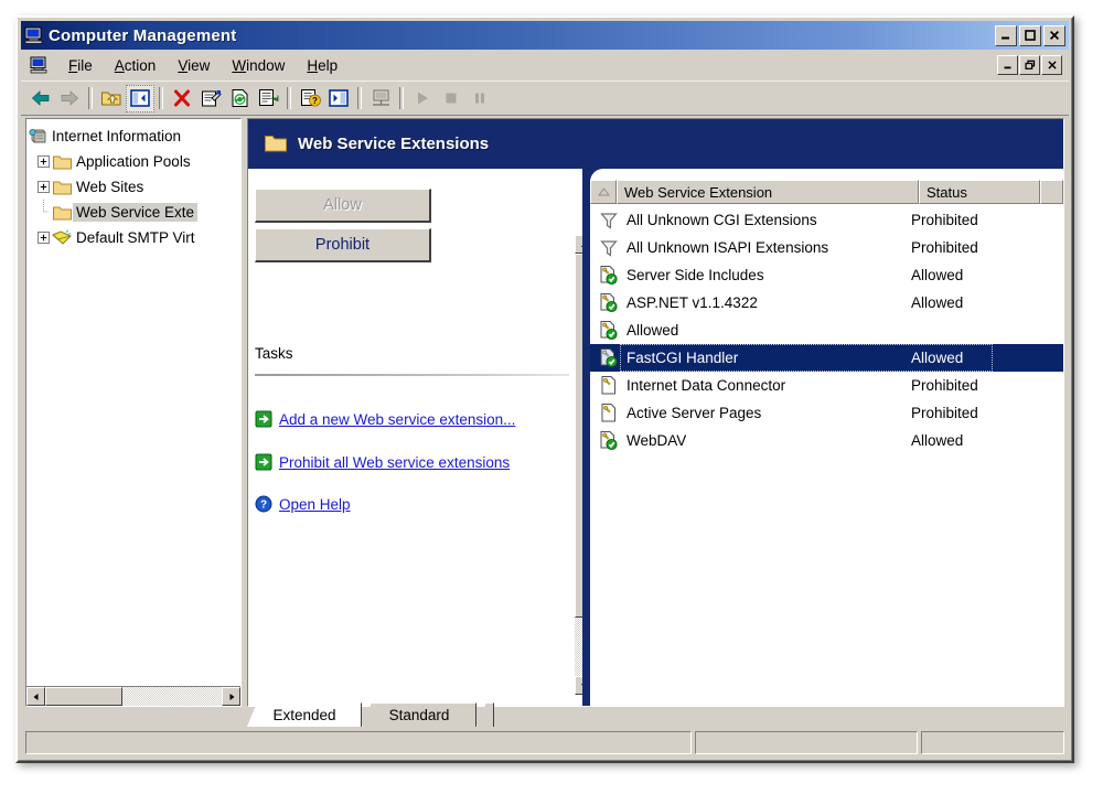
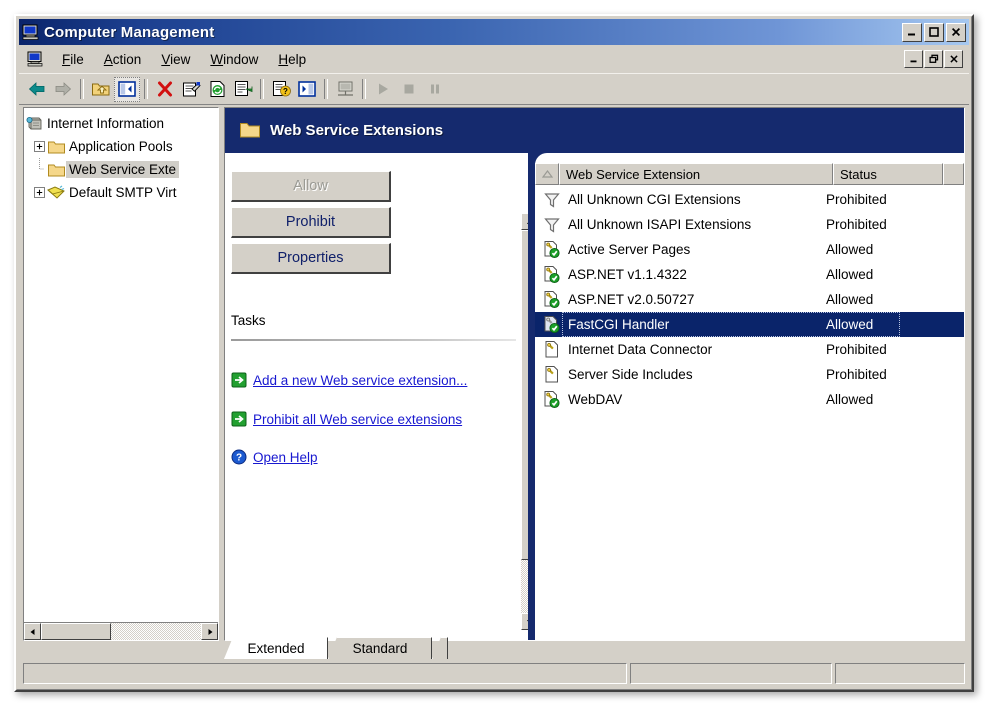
  Computer Management
  File
  Action
  View
  Window
  Help
  ?
  Internet Information
  Application Pools
- Web Sites
  Web Service Exte
  Default SMTP Virt
  Web Service Extensions
  Allow
  Prohibit
+ Properties
  Tasks
  Add a new Web service extension...
  Prohibit all Web service extensions
  ?
  Open Help
  Web Service Extension
  Status
  All Unknown CGI Extensions
  Prohibited
  All Unknown ISAPI Extensions
  Prohibited
- Server Side Includes
+ Active Server Pages
  Allowed
  ASP.NET v1.1.4322
  Allowed
+ ASP.NET v2.0.50727
  Allowed
  FastCGI Handler
  Allowed
  Internet Data Connector
  Prohibited
- Active Server Pages
+ Server Side Includes
  Prohibited
  WebDAV
  Allowed
  Extended
  Standard
